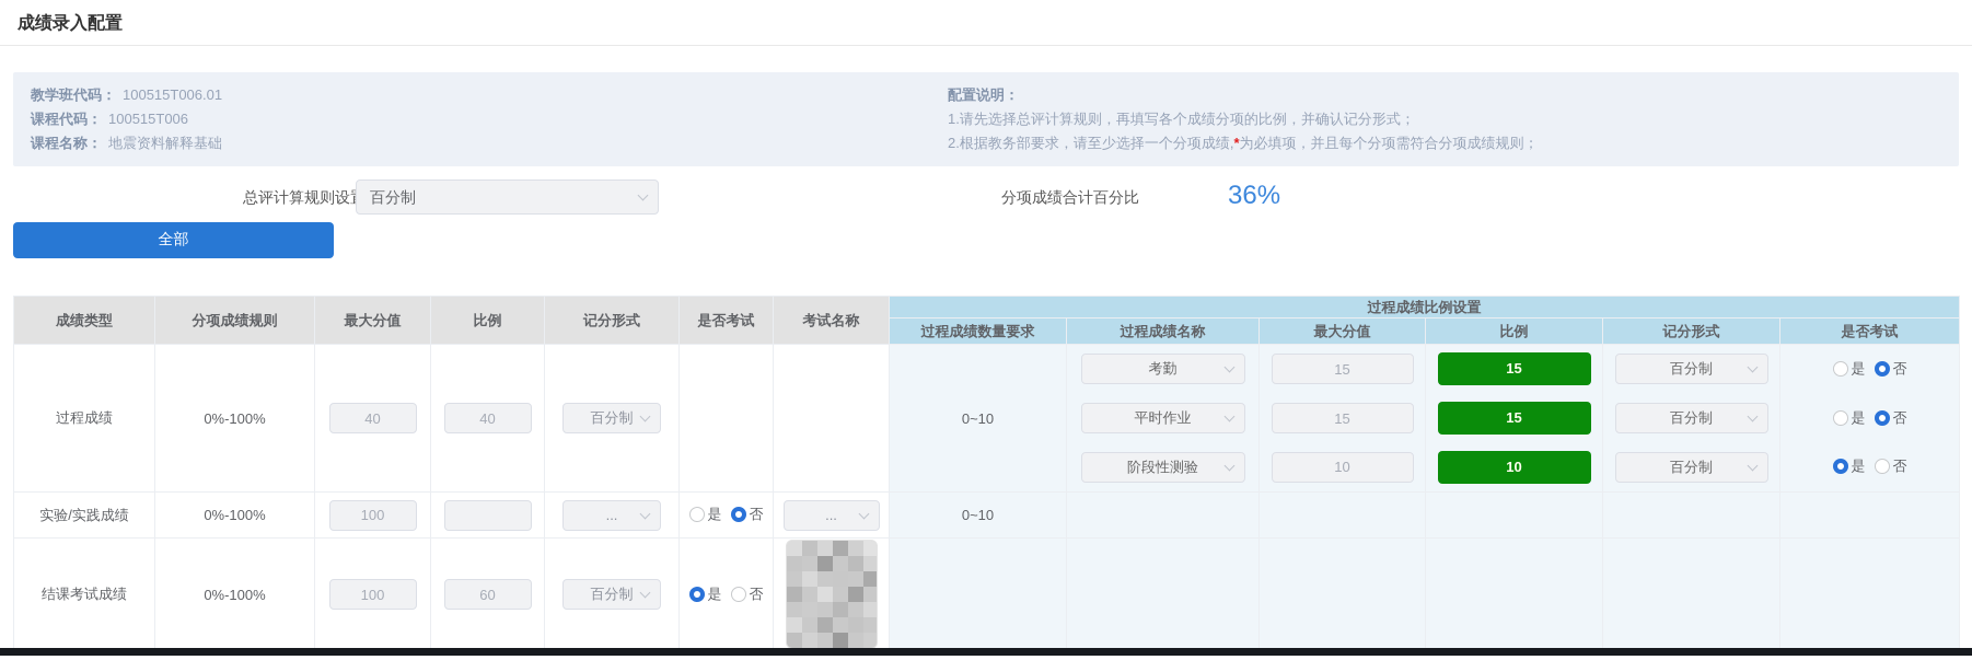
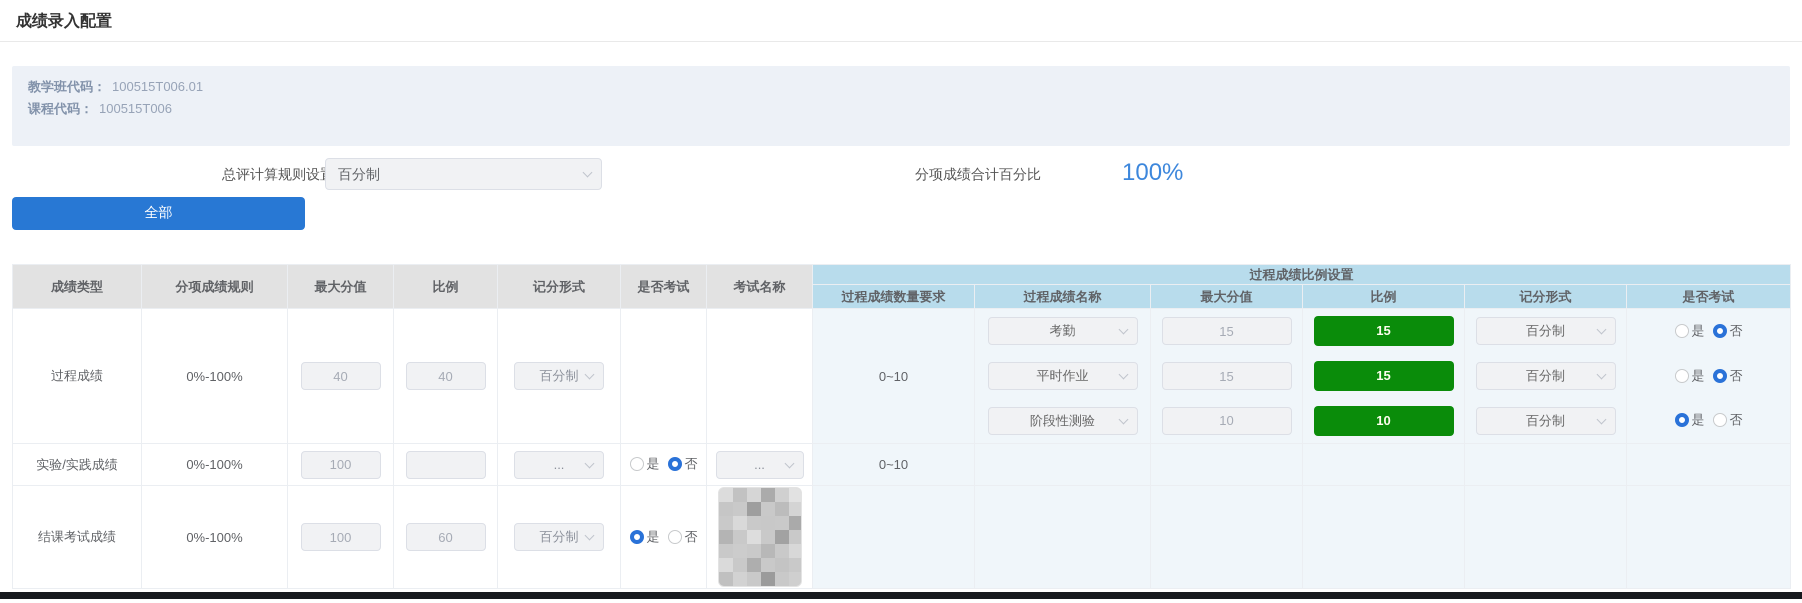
  成绩录入配置
  教学班代码： 100515T006.01
  课程代码： 100515T006
- 课程名称： 地震资料解释基础
- 配置说明：
- 1.请先选择总评计算规则，再填写各个成绩分项的比例，并确认记分形式；
- 2.根据教务部要求，请至少选择一个分项成绩,*为必填项，并且每个分项需符合分项成绩规则；
  总评计算规则设
  百分制
  分项成绩合计百分比
- 36%
+ 100%
  全部
  成绩类型	分项成绩规则	最大分值	比例	记分形式	是否考试	考试名称	过程成绩比例设置
  过程成绩数量要求	过程成绩名称	最大分值	比例	记分形式	是否考试
  过程成绩	0%-100%	40	40	百分制			0~10	考勤	15	15	百分制	是 否
  平时作业	15	15	百分制	是 否
  阶段性测验	10	10	百分制	是 否
  实验/实践成绩	0%-100%	100		...	是 否	...	0~10
  结课考试成绩	0%-100%	100	60	百分制	是 否
